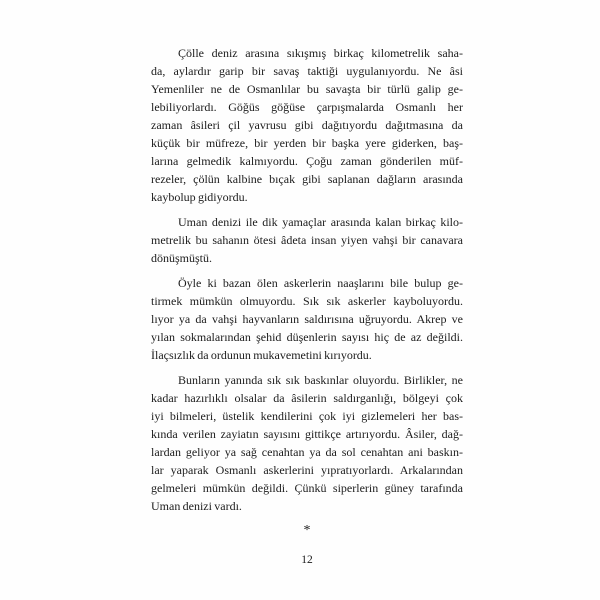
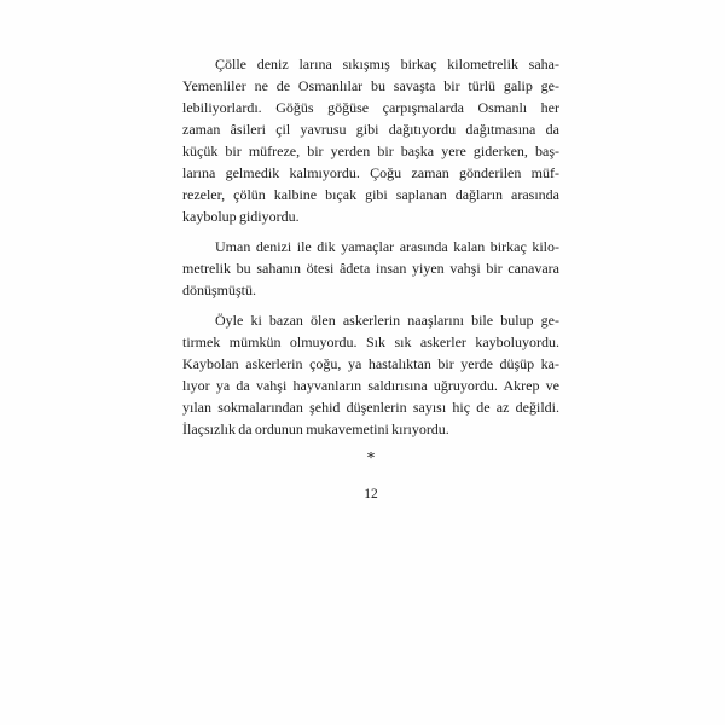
- Çölle deniz arasına sıkışmış birkaç kilometrelik saha-
+ Çölle deniz larına sıkışmış birkaç kilometrelik saha-
- da, aylardır garip bir savaş taktiği uygulanıyordu. Ne âsi
  Yemenliler ne de Osmanlılar bu savaşta bir türlü galip ge-
  lebiliyorlardı. Göğüs göğüse çarpışmalarda Osmanlı her
  zaman âsileri çil yavrusu gibi dağıtıyordu dağıtmasına da
  küçük bir müfreze, bir yerden bir başka yere giderken, baş-
  larına gelmedik kalmıyordu. Çoğu zaman gönderilen müf-
  rezeler, çölün kalbine bıçak gibi saplanan dağların arasında
  kaybolup gidiyordu.
  Uman denizi ile dik yamaçlar arasında kalan birkaç kilo-
  metrelik bu sahanın ötesi âdeta insan yiyen vahşi bir canavara
  dönüşmüştü.
  Öyle ki bazan ölen askerlerin naaşlarını bile bulup ge-
  tirmek mümkün olmuyordu. Sık sık askerler kayboluyordu.
+ Kaybolan askerlerin çoğu, ya hastalıktan bir yerde düşüp ka-
  lıyor ya da vahşi hayvanların saldırısına uğruyordu. Akrep ve
  yılan sokmalarından şehid düşenlerin sayısı hiç de az değildi.
  İlaçsızlık da ordunun mukavemetini kırıyordu.
- Bunların yanında sık sık baskınlar oluyordu. Birlikler, ne
- kadar hazırlıklı olsalar da âsilerin saldırganlığı, bölgeyi çok
- iyi bilmeleri, üstelik kendilerini çok iyi gizlemeleri her bas-
- kında verilen zayiatın sayısını gittikçe artırıyordu. Âsiler, dağ-
- lardan geliyor ya sağ cenahtan ya da sol cenahtan ani baskın-
- lar yaparak Osmanlı askerlerini yıpratıyorlardı. Arkalarından
- gelmeleri mümkün değildi. Çünkü siperlerin güney tarafında
- Uman denizi vardı.
  *
  12
